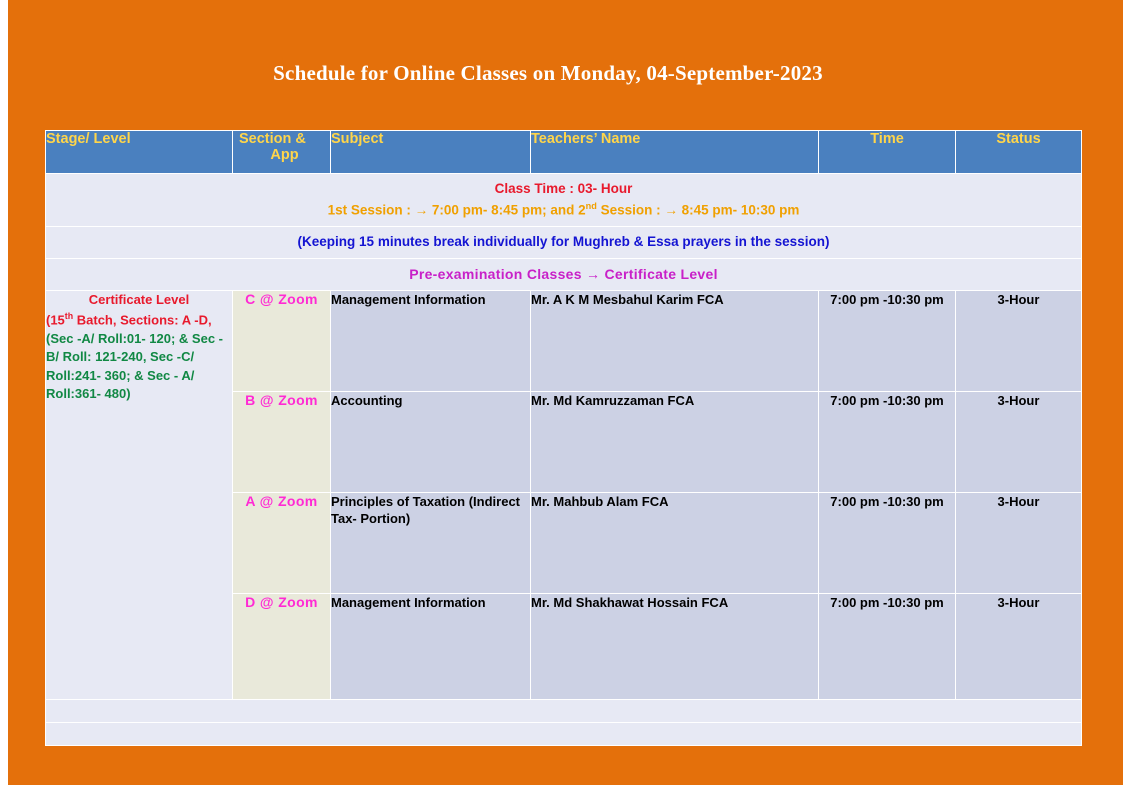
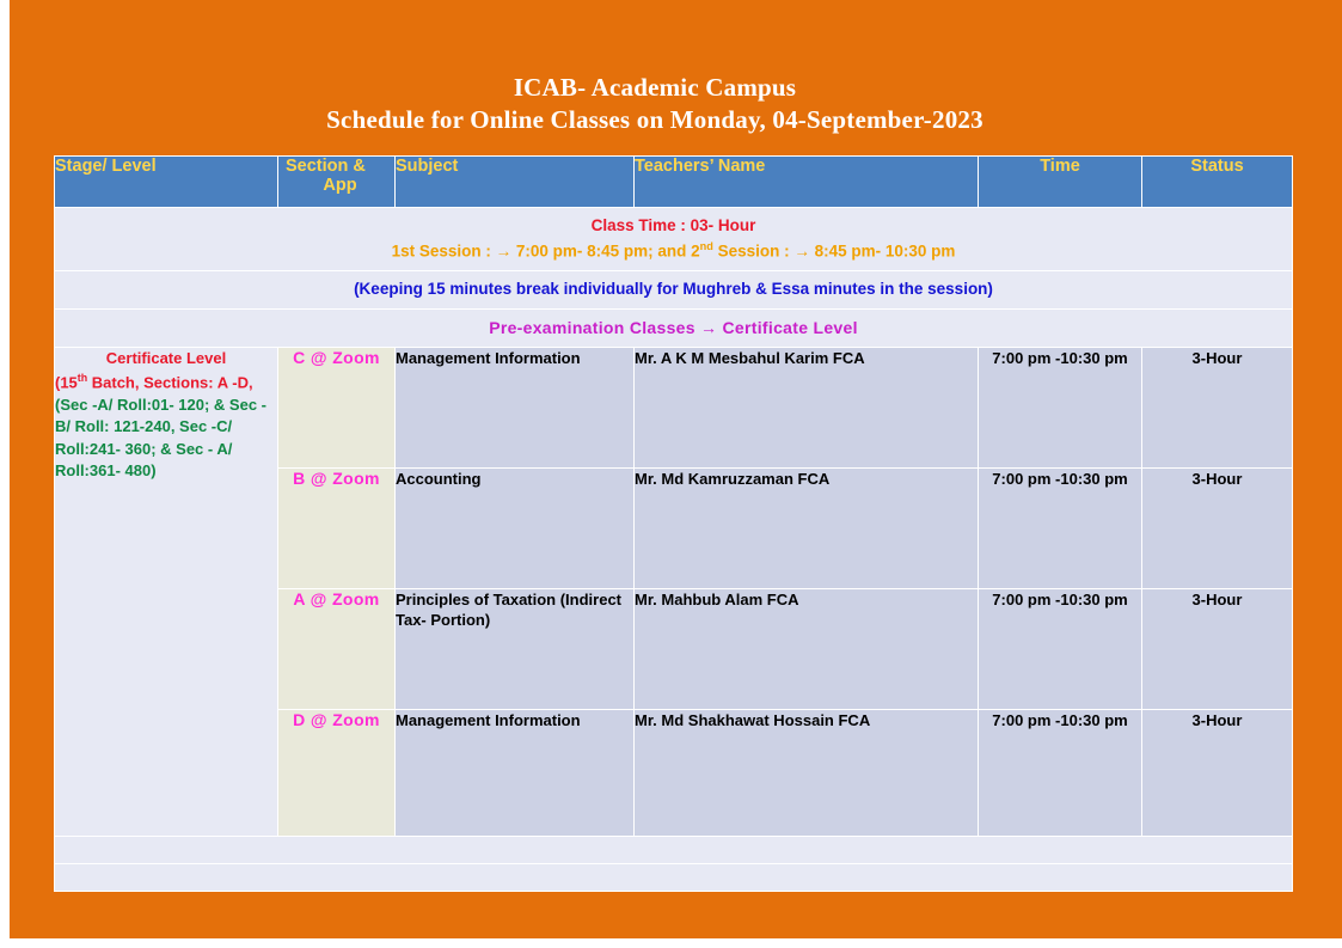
+ ICAB- Academic Campus
  Schedule for Online Classes on Monday, 04-September-2023
  Stage/ Level	Section & App	Subject	Teachers’ Name	Time	Status
  Class Time : 03- Hour 1st Session : → 7:00 pm- 8:45 pm; and 2nd Session : → 8:45 pm- 10:30 pm
- (Keeping 15 minutes break individually for Mughreb & Essa prayers in the session)
+ (Keeping 15 minutes break individually for Mughreb & Essa minutes in the session)
  Pre-examination Classes → Certificate Level
  Certificate Level(15th Batch, Sections: A -D, (Sec -A/ Roll:01- 120; & Sec -B/ Roll: 121-240, Sec -C/ Roll:241- 360; & Sec - A/ Roll:361- 480)	C @ Zoom	Management Information	Mr. A K M Mesbahul Karim FCA	7:00 pm -10:30 pm	3-Hour
  B @ Zoom	Accounting	Mr. Md Kamruzzaman FCA	7:00 pm -10:30 pm	3-Hour
  A @ Zoom	Principles of Taxation (Indirect Tax- Portion)	Mr. Mahbub Alam FCA	7:00 pm -10:30 pm	3-Hour
  D @ Zoom	Management Information	Mr. Md Shakhawat Hossain FCA	7:00 pm -10:30 pm	3-Hour
